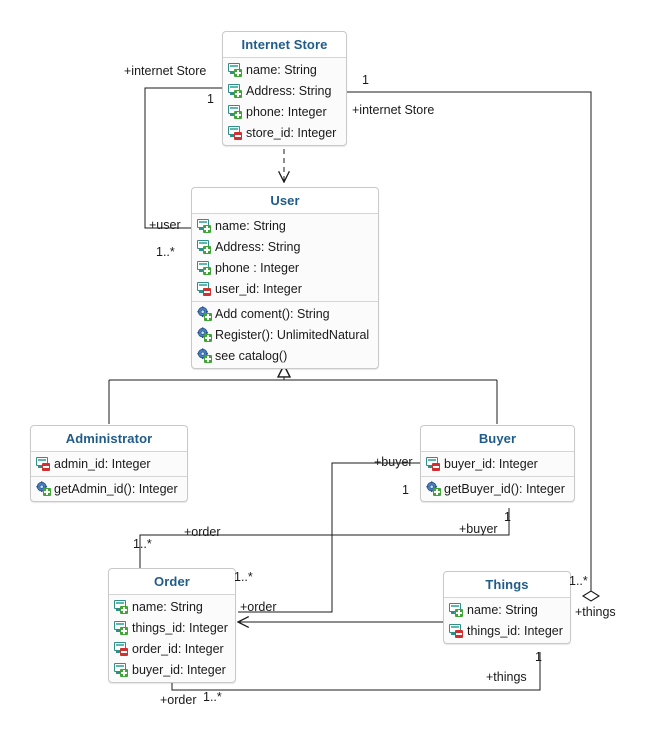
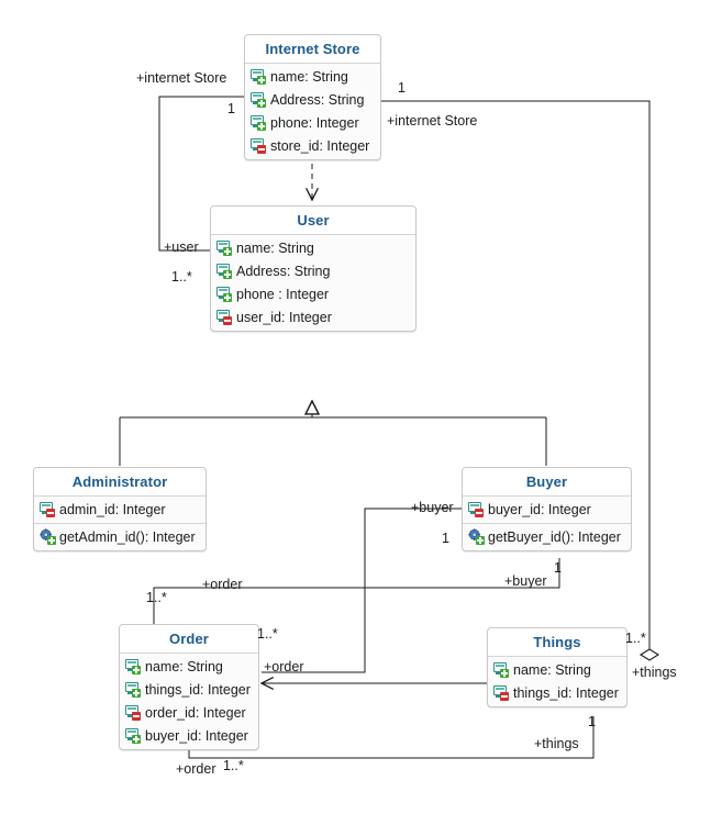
  Internet Store
  name: String
  Address: String
  phone: Integer
  store_id: Integer
  User
  name: String
  Address: String
  phone : Integer
  user_id: Integer
- Add coment(): String
- Register(): UnlimitedNatural
- see catalog()
  Administrator
  admin_id: Integer
  getAdmin_id(): Integer
  Buyer
  buyer_id: Integer
  getBuyer_id(): Integer
  Order
  name: String
  things_id: Integer
  order_id: Integer
  buyer_id: Integer
  Things
  name: String
  things_id: Integer
  +internet Store
  1
  1
  +internet Store
  +user
  1..*
  +buyer
  1
  1
  +buyer
  1..*
  +order
  1..*
  +order
  1..*
  +things
  1
  +things
  +order
  1..*
